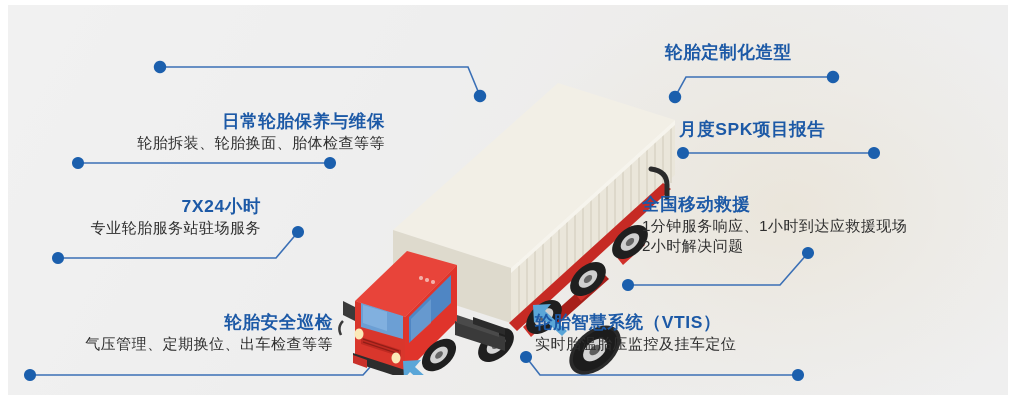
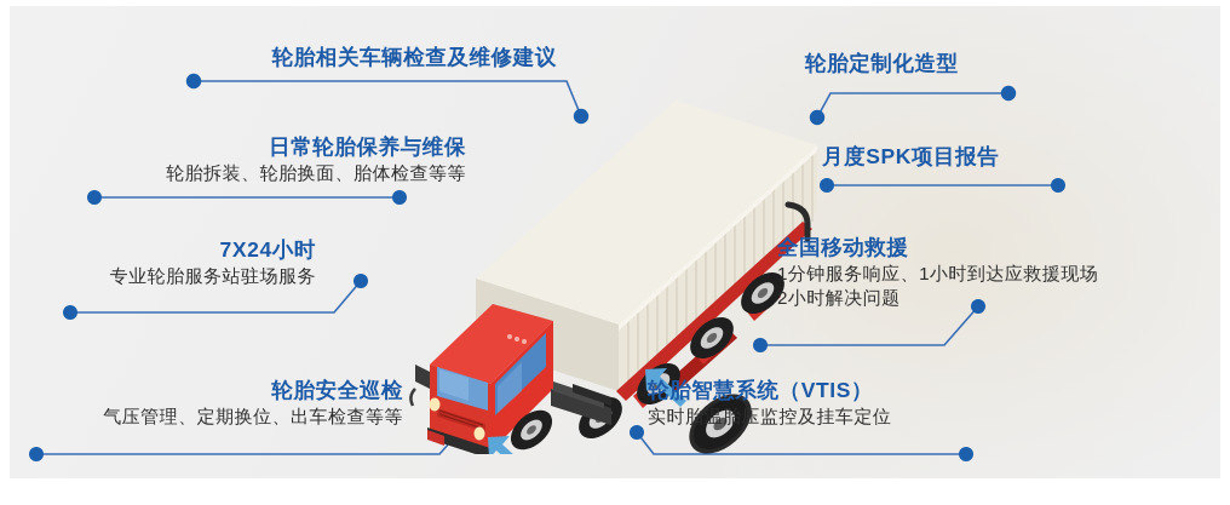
+ 轮胎相关车辆检查及维修建议
  日常轮胎保养与维保
  轮胎拆装、轮胎换面、胎体检查等等
  7X24小时
  专业轮胎服务站驻场服务
  轮胎安全巡检
  气压管理、定期换位、出车检查等等
  轮胎定制化造型
  月度SPK项目报告
  全国移动救援
  1分钟服务响应、1小时到达应救援现场
  2小时解决问题
  轮胎智慧系统（VTIS）
  实时胎温胎压监控及挂车定位
